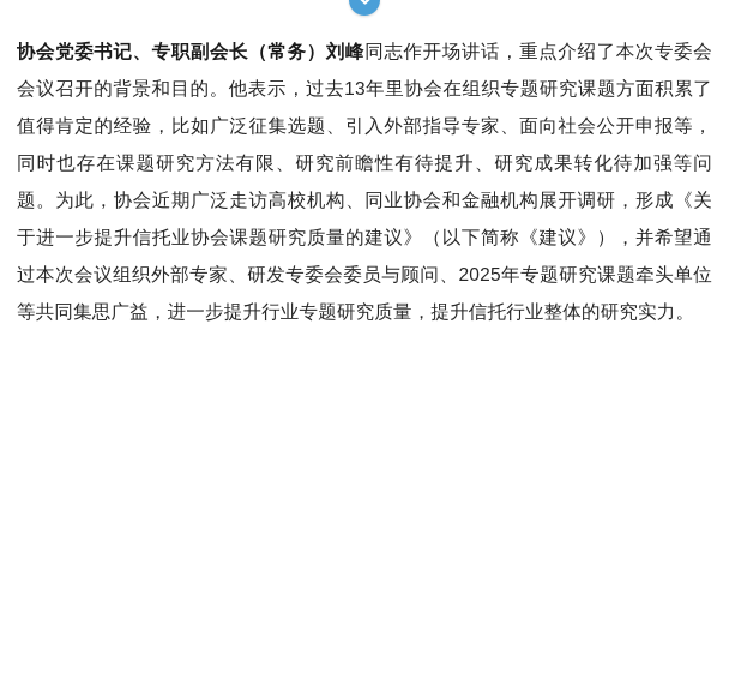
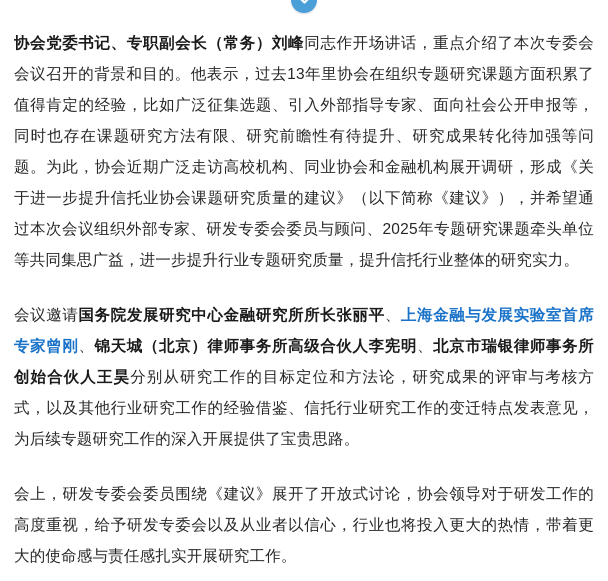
  协会党委书记、专职副会长（常务）刘峰同志作开场讲话，重点介绍了本次专委会会议召开的背景和目的。他表示，过去13年里协会在组织专题研究课题方面积累了值得肯定的经验，比如广泛征集选题、引入外部指导专家、面向社会公开申报等，同时也存在课题研究方法有限、研究前瞻性有待提升、研究成果转化待加强等问题。为此，协会近期广泛走访高校机构、同业协会和金融机构展开调研，形成《关于进一步提升信托业协会课题研究质量的建议》（以下简称《建议》），并希望通过本次会议组织外部专家、研发专委会委员与顾问、2025年专题研究课题牵头单位等共同集思广益，进一步提升行业专题研究质量，提升信托行业整体的研究实力。
+ 会议邀请国务院发展研究中心金融研究所所长张丽平、上海金融与发展实验室首席专家曾刚、锦天城（北京）律师事务所高级合伙人李宪明、北京市瑞银律师事务所创始合伙人王昊分别从研究工作的目标定位和方法论，研究成果的评审与考核方式，以及其他行业研究工作的经验借鉴、信托行业研究工作的变迁特点发表意见，为后续专题研究工作的深入开展提供了宝贵思路。
+ 会上，研发专委会委员围绕《建议》展开了开放式讨论，协会领导对于研发工作的高度重视，给予研发专委会以及从业者以信心，行业也将投入更大的热情，带着更大的使命感与责任感扎实开展研究工作。
